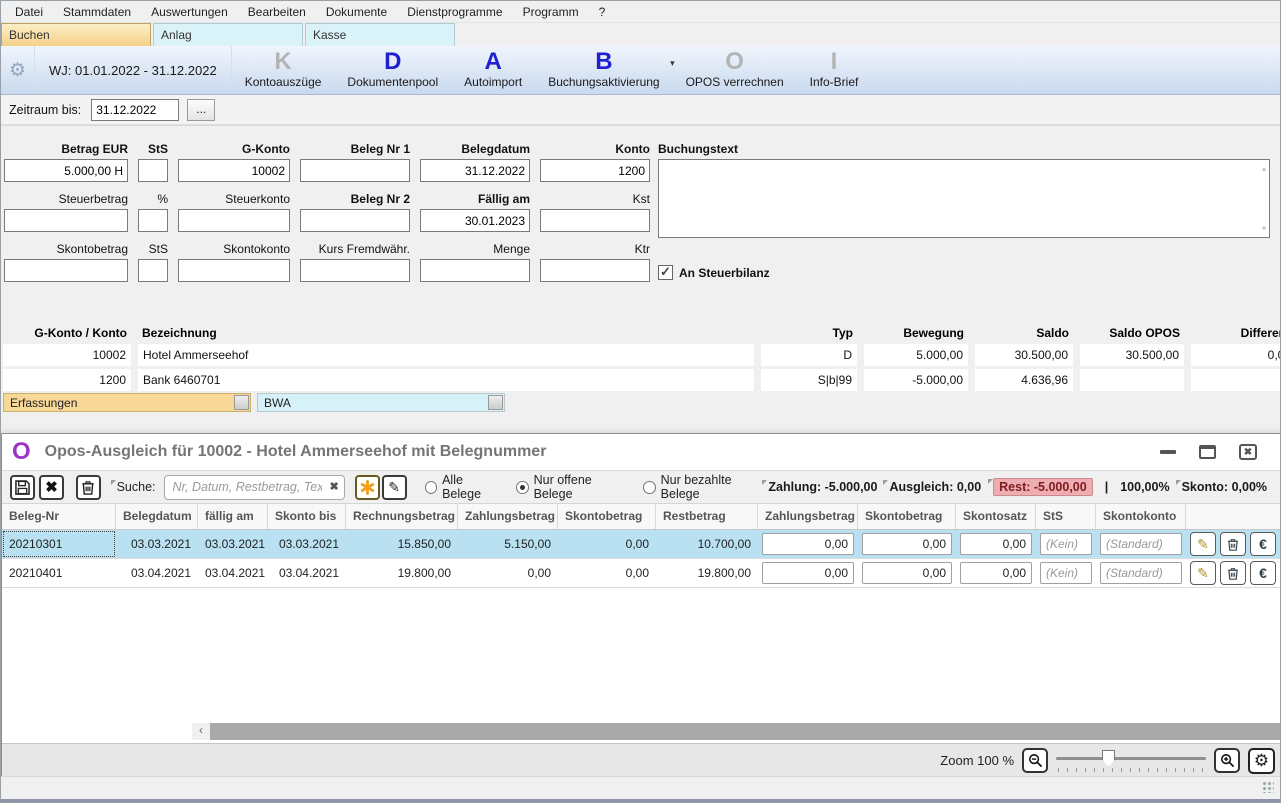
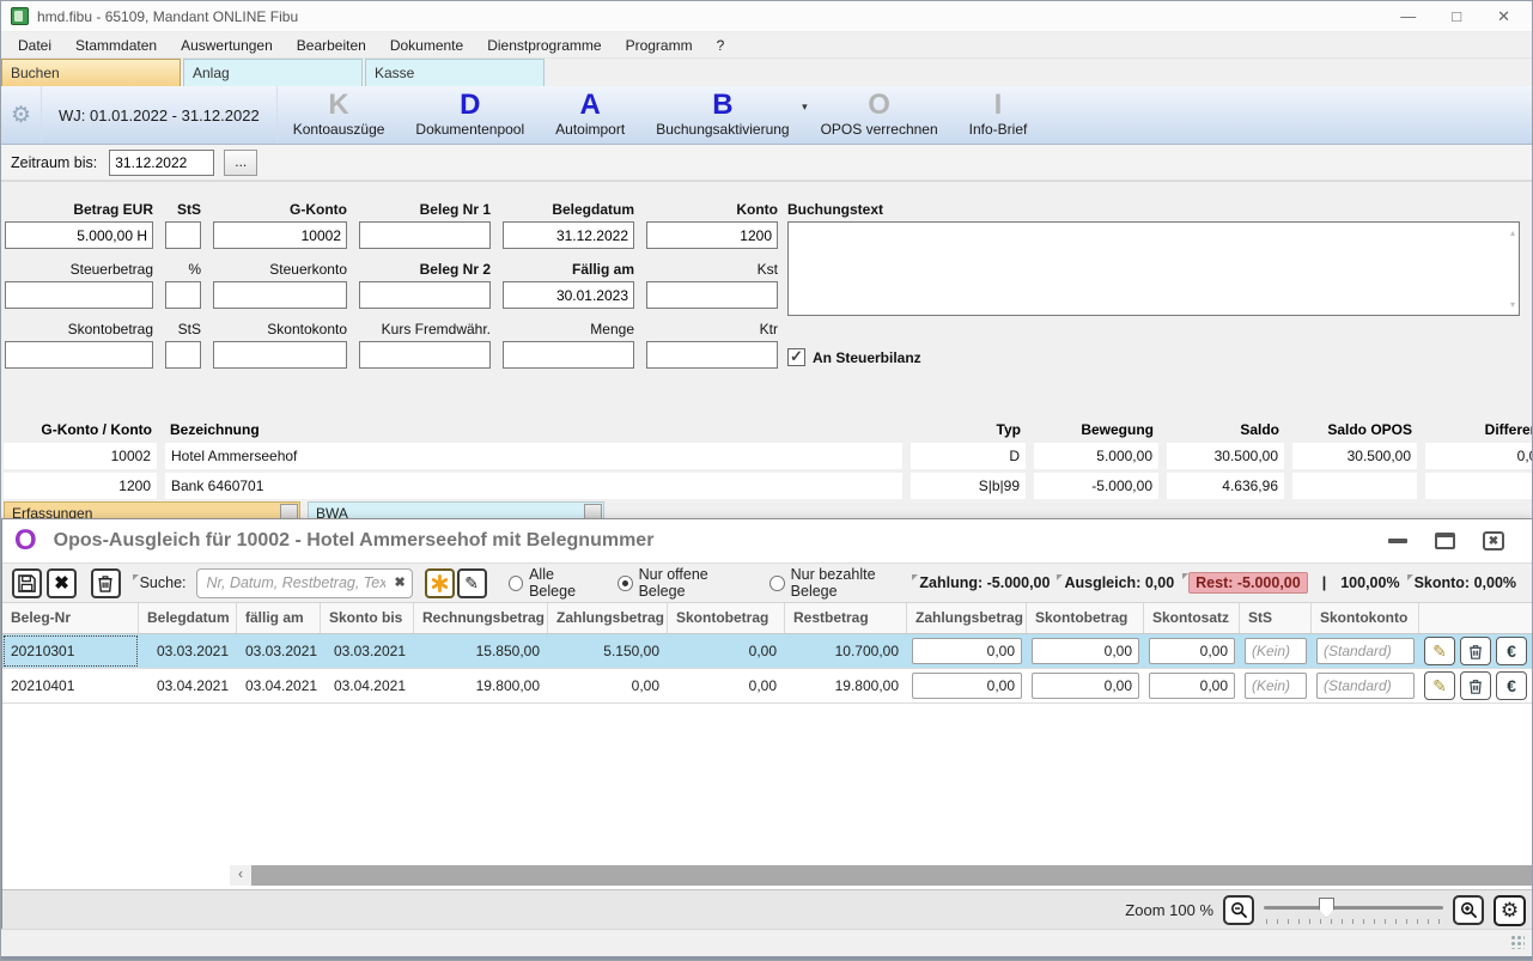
+ hmd.fibu - 65109, Mandant ONLINE Fibu
+ —
+ □
+ ✕
  Datei
  Stammdaten
  Auswertungen
  Bearbeiten
  Dokumente
  Dienstprogramme
  Programm
  ?
  Buchen
  Anlag
  Kasse
  ⚙
  WJ: 01.01.2022 - 31.12.2022
  K
  Kontoauszüge
  D
  Dokumentenpool
  A
  Autoimport
  B
  Buchungsaktivierung
  ▾
  O
  OPOS verrechnen
  I
  Info-Brief
  Zeitraum bis:
  31.12.2022
  ...
  Betrag EUR
  StS
  G-Konto
  Beleg Nr 1
  Belegdatum
  Konto
  5.000,00 H
  10002
  31.12.2022
  1200
  Steuerbetrag
  %
  Steuerkonto
  Beleg Nr 2
  Fällig am
  Kst
  30.01.2023
  Skontobetrag
  StS
  Skontokonto
  Kurs Fremdwähr.
  Menge
  Ktr
  Buchungstext
  ▴
  ▾
  An Steuerbilanz
  G-Konto / Konto
  Bezeichnung
  Typ
  Bewegung
  Saldo
  Saldo OPOS
  Differe
  10002
  Hotel Ammerseehof
  D
  5.000,00
  30.500,00
  30.500,00
  1200
  Bank 6460701
  S|b|99
  -5.000,00
  4.636,96
  Erfassungen
  BWA
  O
  Opos-Ausgleich für 10002 - Hotel Ammerseehof mit Belegnummer
  ✖
  ✖
  Suche:
  Nr, Datum, Restbetrag, Tex
  ✖
  ✎
  Alle Belege
  Nur offene Belege
  Nur bezahlte Belege
  Zahlung: -5.000,00
  Ausgleich: 0,00
  Rest: -5.000,00
  |
  100,00%
  Skonto: 0,00%
  Beleg-Nr
  Belegdatum
  fällig am
  Skonto bis
  Rechnungsbetrag
  Zahlungsbetrag
  Skontobetrag
  Restbetrag
  Zahlungsbetrag
  Skontobetrag
  Skontosatz
  StS
  Skontokonto
  20210301
  03.03.2021
  03.03.2021
  03.03.2021
  15.850,00
  5.150,00
  0,00
  10.700,00
  0,00
  0,00
  0,00
  (Kein)
  (Standard)
  ✎
  €
  20210401
  03.04.2021
  03.04.2021
  03.04.2021
  19.800,00
  0,00
  0,00
  19.800,00
  0,00
  0,00
  0,00
  (Kein)
  (Standard)
  ✎
  €
  ‹
  Zoom 100 %
  ⚙
